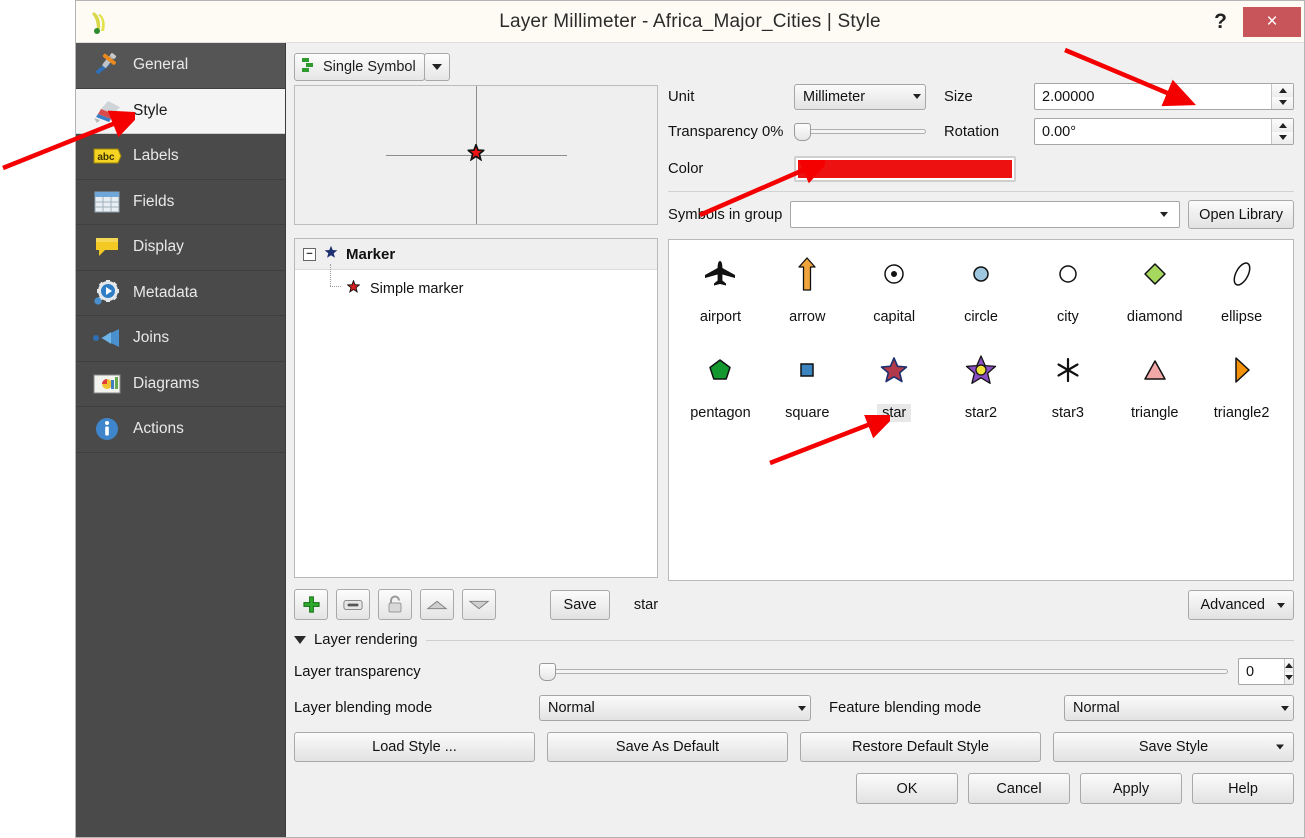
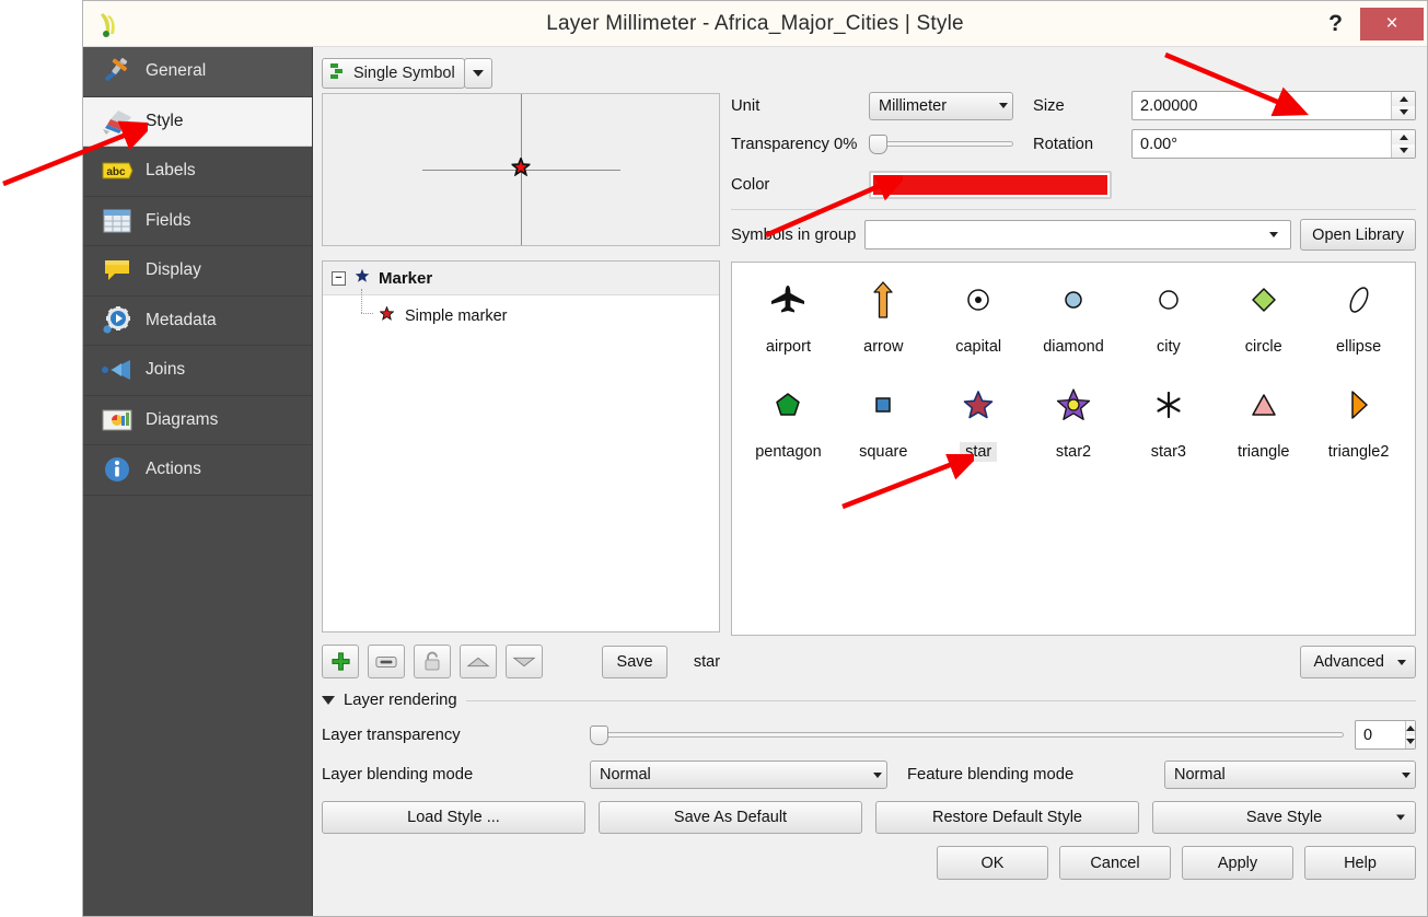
  Layer Millimeter - Africa_Major_Cities | Style
  ?
  ×
  General
  Style
  abc
  Labels
  Fields
  Display
  Metadata
  Joins
  Diagrams
  Actions
  Single Symbol
  −
  Marker
  Simple marker
  Save
  star
  Unit
  Millimeter
  Size
  2.00000
  Transparency 0%
  Rotation
  0.00°
  Color
  Symols in group
  Open Library
  airport
  arrow
  capital
- circle
+ diamond
  city
- diamond
+ circle
  ellipse
  pentagon
  square
  star
  star2
  star3
  triangle
  triangle2
  Advanced
  Layer rendering
  Layer transparency
  0
  Layer blending mode
  Normal
  Feature blending mode
  Normal
  Load Style ...
  Save As Default
  Restore Default Style
  Save Style
  OK
  Cancel
  Apply
  Help
